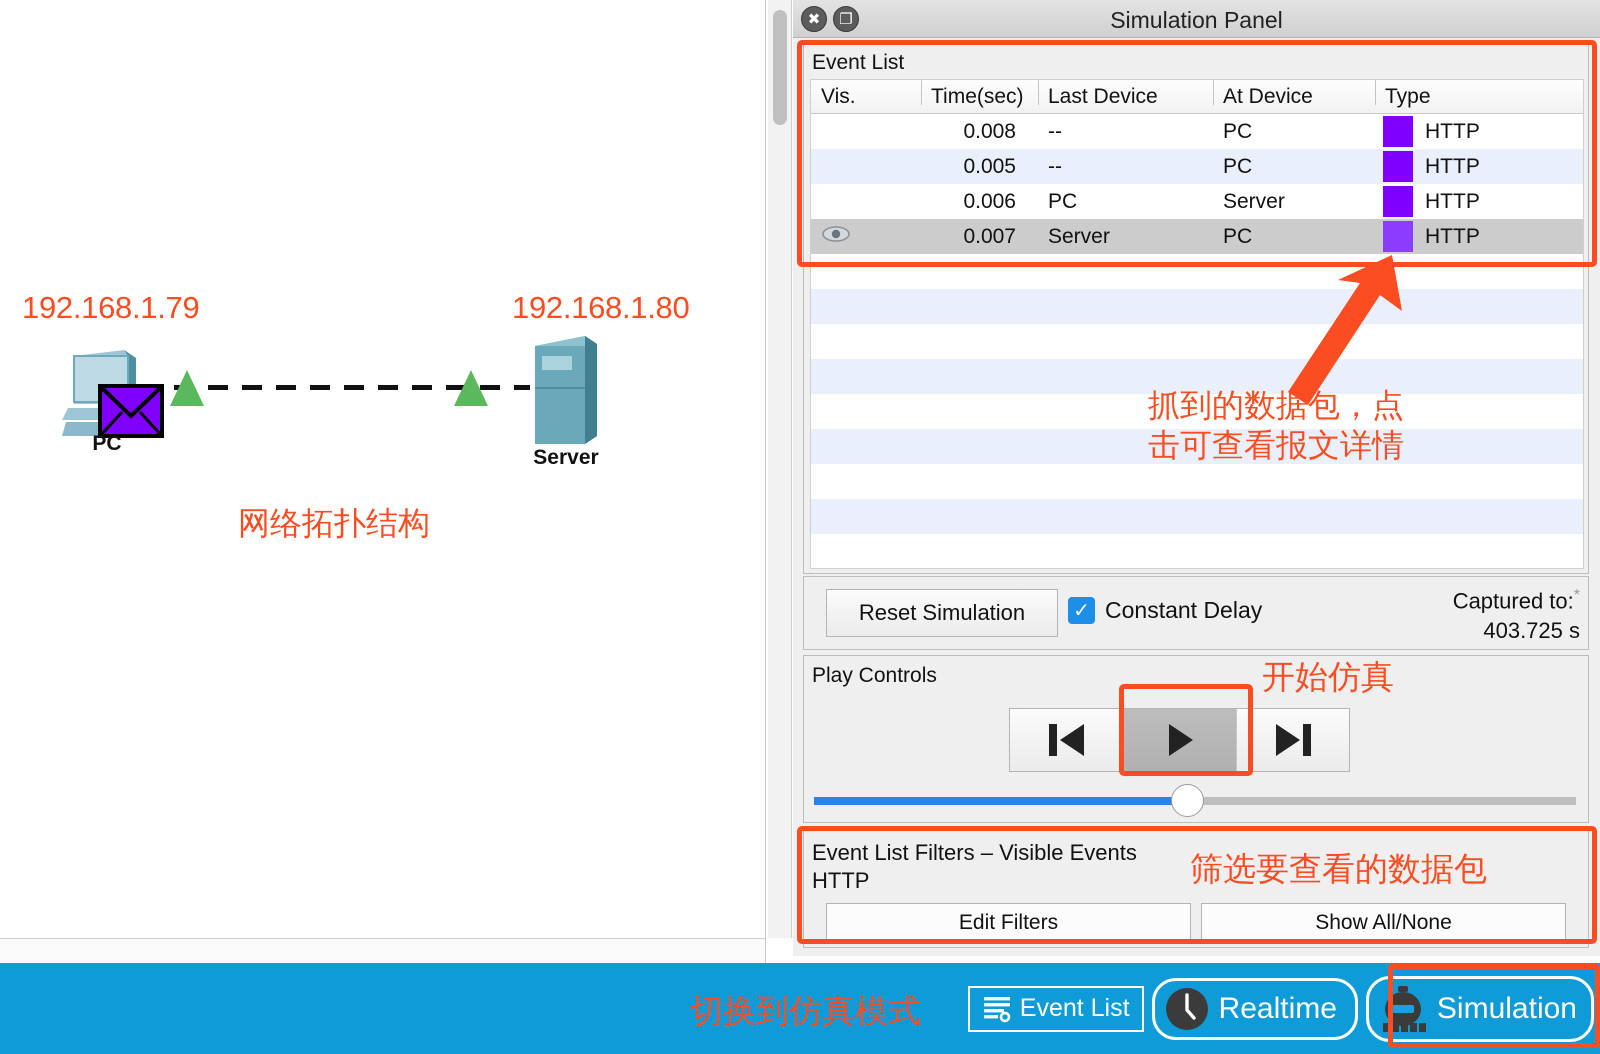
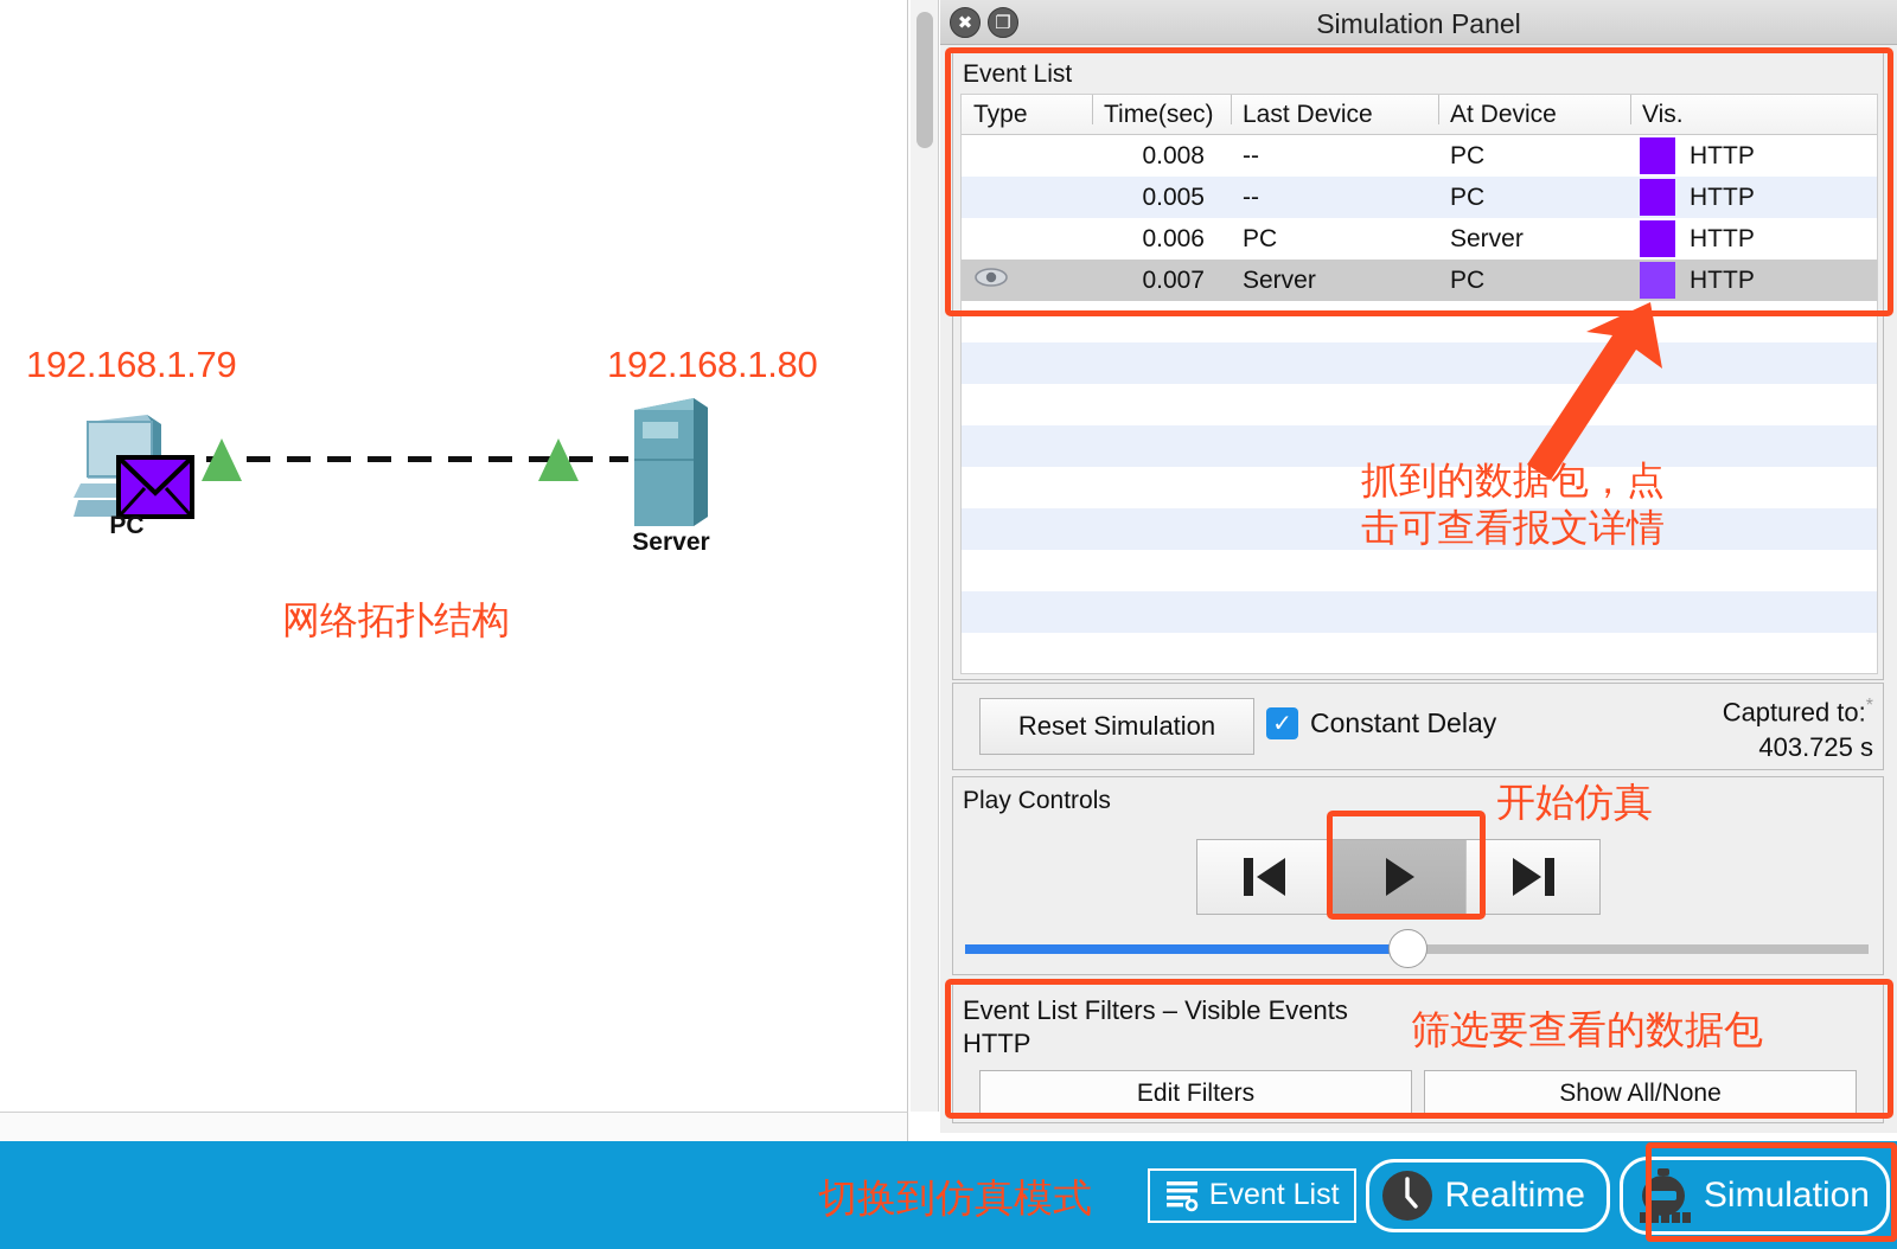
  192.168.1.79
  192.168.1.80
  PC
  Server
  网络拓扑结构
  ✖
  ❐
  Simulation Panel
  Event List
- Vis.
+ Type
  Time(sec)
  Last Device
  At Device
- Type
+ Vis.
  0.008
  --
  PC
  HTTP
  0.005
  --
  PC
  HTTP
  0.006
  PC
  Server
  HTTP
  0.007
  Server
  PC
  HTTP
  Reset Simulation
  ✓
  Constant Delay
  Captured to:*
  403.725 s
  Play Controls
  Event List Filters – Visible Events
  HTTP
  Edit Filters
  Show All/None
  切换到仿真模式
  Event List
  Realtime
  Simulation
  抓到的数据包，点
  击可查看报文详情
  开始仿真
  筛选要查看的数据包
